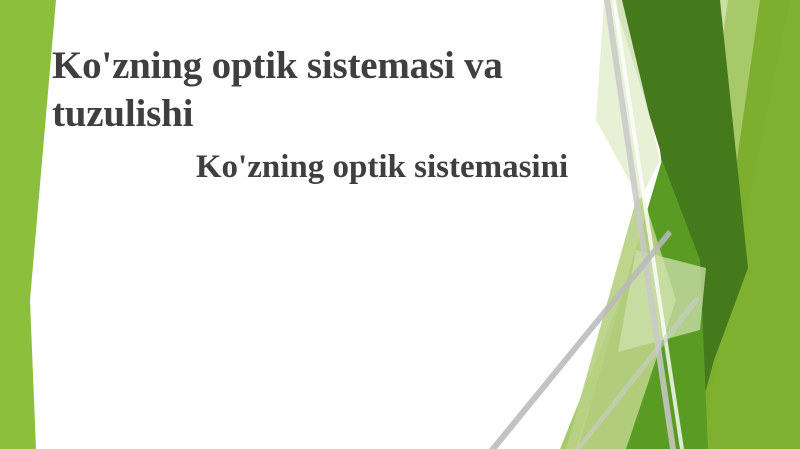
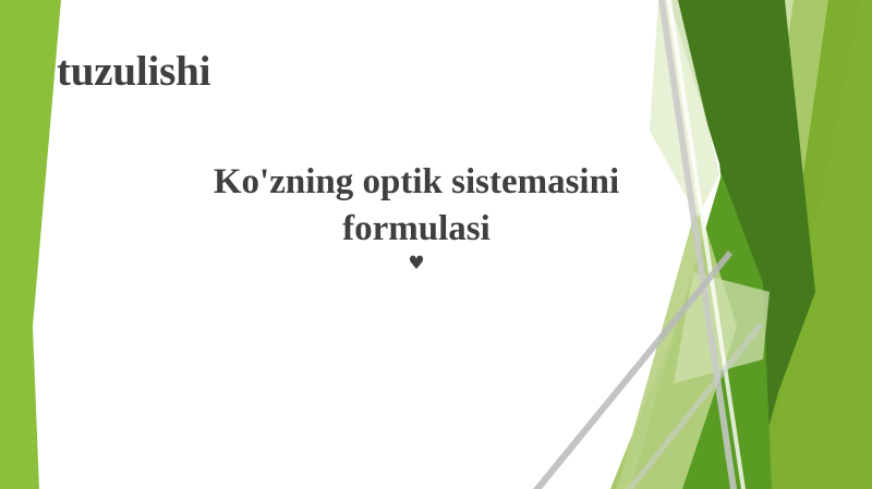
- Ko'zning optik sistemasi va
  tuzulishi
  Ko'zning optik sistemasini
+ formulasi
+ ♥
